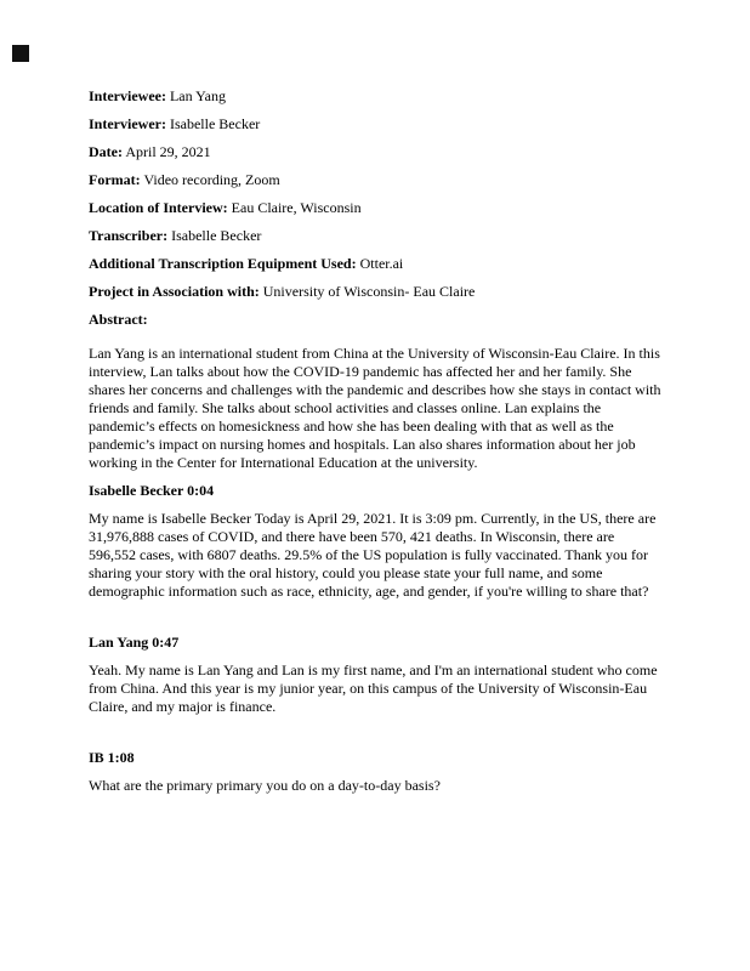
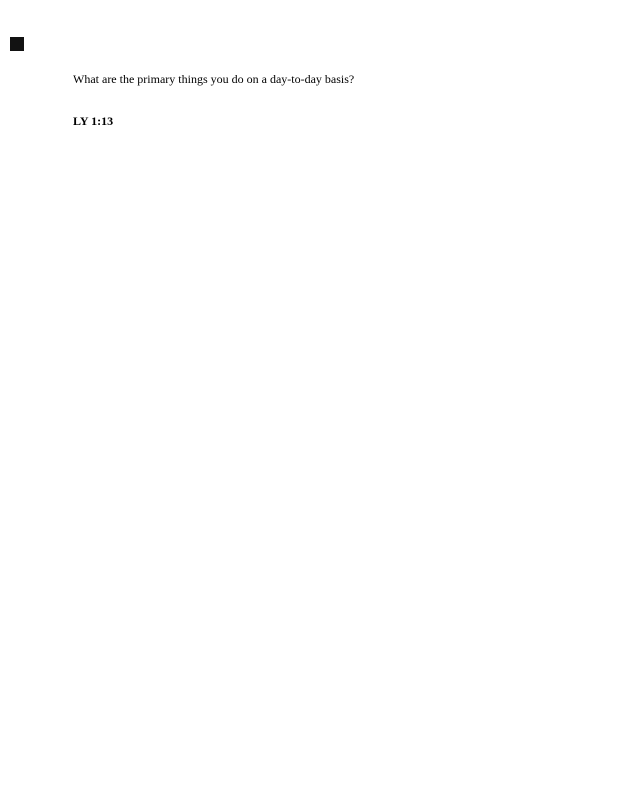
- Interviewee: Lan Yang
- Interviewer: Isabelle Becker
- Date: April 29, 2021
- Format: Video recording, Zoom
- Location of Interview: Eau Claire, Wisconsin
- Transcriber: Isabelle Becker
- Additional Transcription Equipment Used: Otter.ai
- Project in Association with: University of Wisconsin- Eau Claire
- Abstract:
- Lan Yang is an international student from China at the University of Wisconsin-Eau Claire. In this interview, Lan talks about how the COVID-19 pandemic has affected her and her family. She shares her concerns and challenges with the pandemic and describes how she stays in contact with friends and family. She talks about school activities and classes online. Lan explains the pandemic’s effects on homesickness and how she has been dealing with that as well as the pandemic’s impact on nursing homes and hospitals. Lan also shares information about her job working in the Center for International Education at the university.
- Isabelle Becker 0:04
- My name is Isabelle Becker Today is April 29, 2021. It is 3:09 pm. Currently, in the US, there are 31,976,888 cases of COVID, and there have been 570, 421 deaths. In Wisconsin, there are 596,552 cases, with 6807 deaths. 29.5% of the US population is fully vaccinated. Thank you for sharing your story with the oral history, could you please state your full name, and some demographic information such as race, ethnicity, age, and gender, if you're willing to share that?
- Lan Yang 0:47
- Yeah. My name is Lan Yang and Lan is my first name, and I'm an international student who come from China. And this year is my junior year, on this campus of the University of Wisconsin-Eau Claire, and my major is finance.
- IB 1:08
- What are the primary primary you do on a day-to-day basis?
+ What are the primary things you do on a day-to-day basis?
+ LY 1:13
